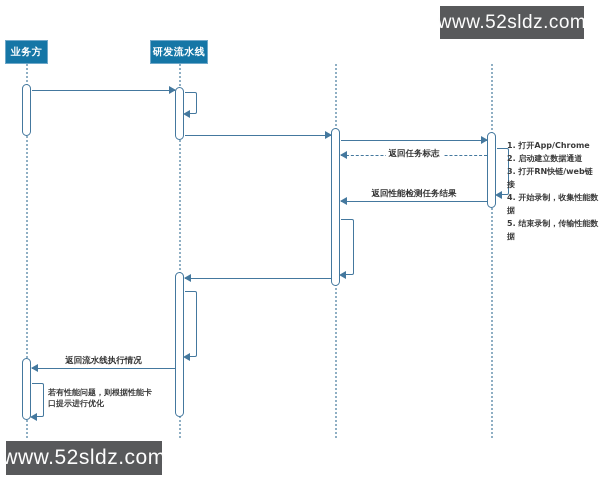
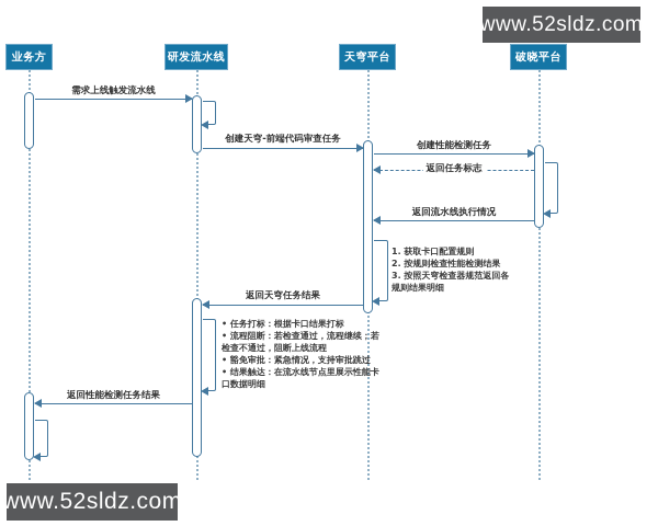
  www.52sldz.com
  www.52sldz.com
  业务方
  研发流水线
+ 天穹平台
+ 破晓平台
+ 需求上线触发流水线
+ 创建天穹-前端代码审查任务
+ 创建性能检测任务
  返回任务标志
- 1. 打开App/Chrome
- 2. 启动建立数据通道
- 3. 打开RN快链/web链接
- 4. 开始录制，收集性能数据
- 5. 结束录制，传输性能数据
- 返回性能检测任务结果
+ 返回流水线执行情况
+ 1. 获取卡口配置规则
+ 2. 按规则检查性能检测结果
+ 3. 按照天穹检查器规范返回各
+ 规则结果明细
+ 返回天穹任务结果
+ • 任务打标：根据卡口结果打标
+ • 流程阻断：若检查通过，流程继续；若
+ 检查不通过，阻断上线流程
+ • 豁免审批：紧急情况，支持审批跳过
+ • 结果触达：在流水线节点里展示性能卡
+ 口数据明细
- 返回流水线执行情况
+ 返回性能检测任务结果
- 若有性能问题，则根据性能卡
- 口提示进行优化
